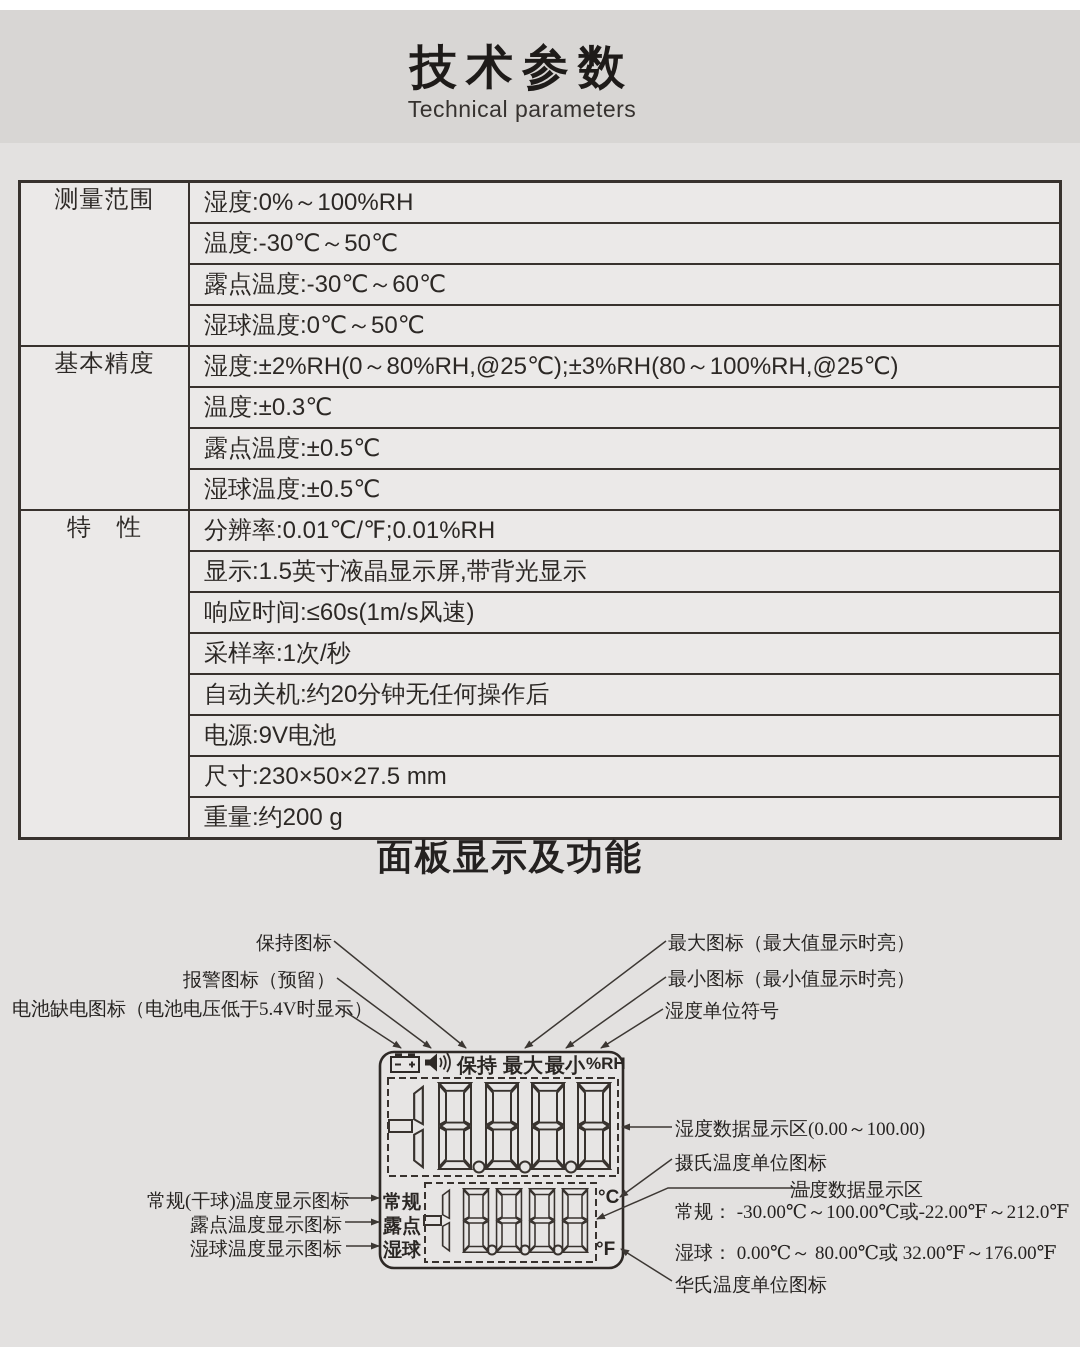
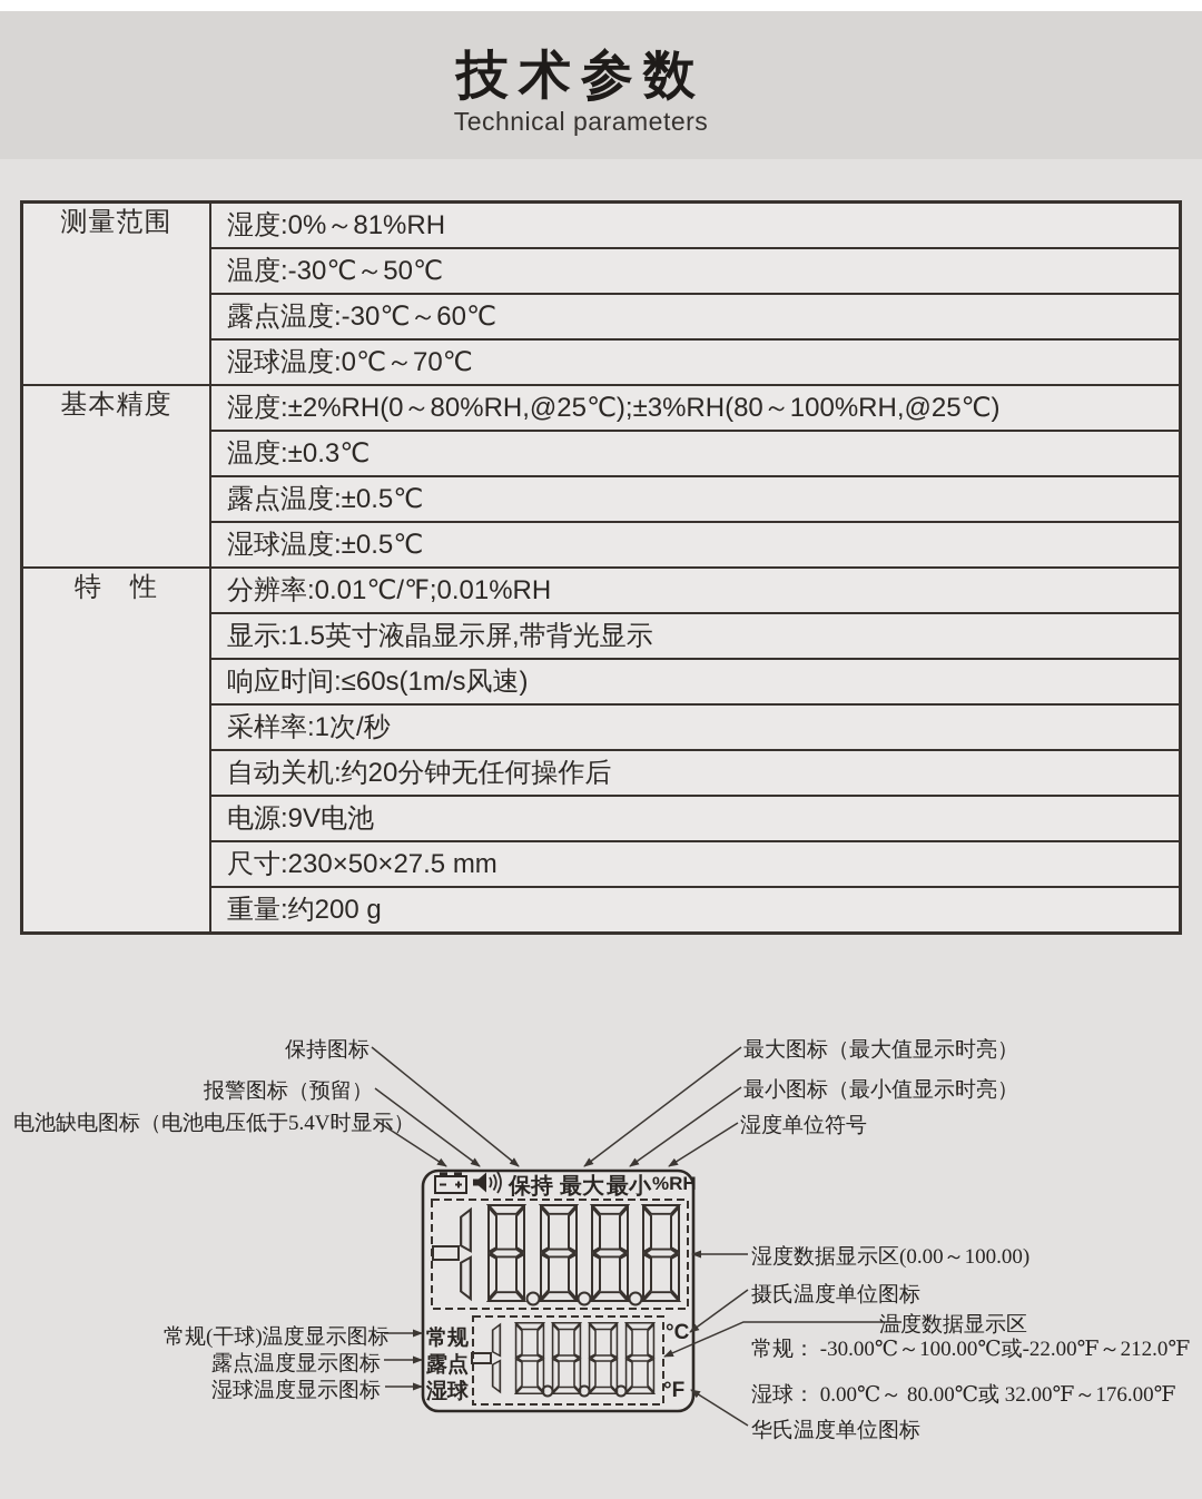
  技术参数
  Technical parameters
- 测量范围	湿度:0%～100%RH
+ 测量范围	湿度:0%～81%RH
  温度:-30℃～50℃
  露点温度:-30℃～60℃
- 湿球温度:0℃～50℃
+ 湿球温度:0℃～70℃
  基本精度	湿度:±2%RH(0～80%RH,@25℃);±3%RH(80～100%RH,@25℃)
  温度:±0.3℃
  露点温度:±0.5℃
  湿球温度:±0.5℃
  特 性	分辨率:0.01℃/℉;0.01%RH
  显示:1.5英寸液晶显示屏,带背光显示
  响应时间:≤60s(1m/s风速)
  采样率:1次/秒
  自动关机:约20分钟无任何操作后
  电源:9V电池
  尺寸:230×50×27.5 mm
  重量:约200 g
- 面板显示及功能
  保持
  最大
  最小
  %RH
  常规
  露点
  湿球
  °C
  °F
  保持图标
  报警图标（预留）
  电池缺电图标（电池电压低于5.4V时显示）
  最大图标（最大值显示时亮）
  最小图标（最小值显示时亮）
  湿度单位符号
  湿度数据显示区(0.00～100.00)
  摄氏温度单位图标
  温度数据显示区
  常规： -30.00℃～100.00℃或-22.00℉～212.0℉
  湿球： 0.00℃～ 80.00℃或 32.00℉～176.00℉
  华氏温度单位图标
  常规(干球)温度显示图标
  露点温度显示图标
  湿球温度显示图标
